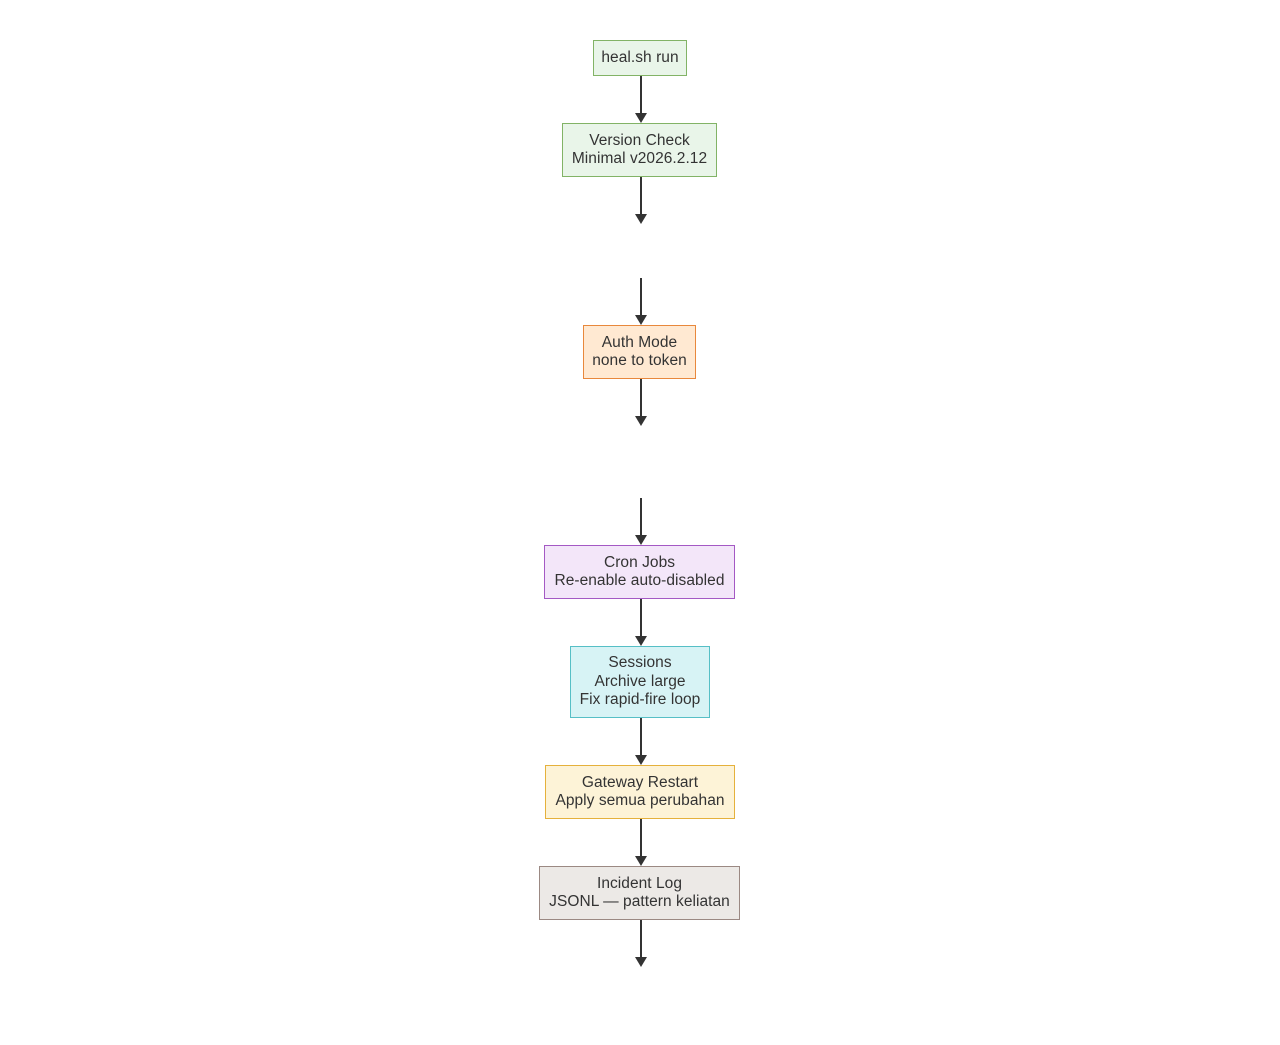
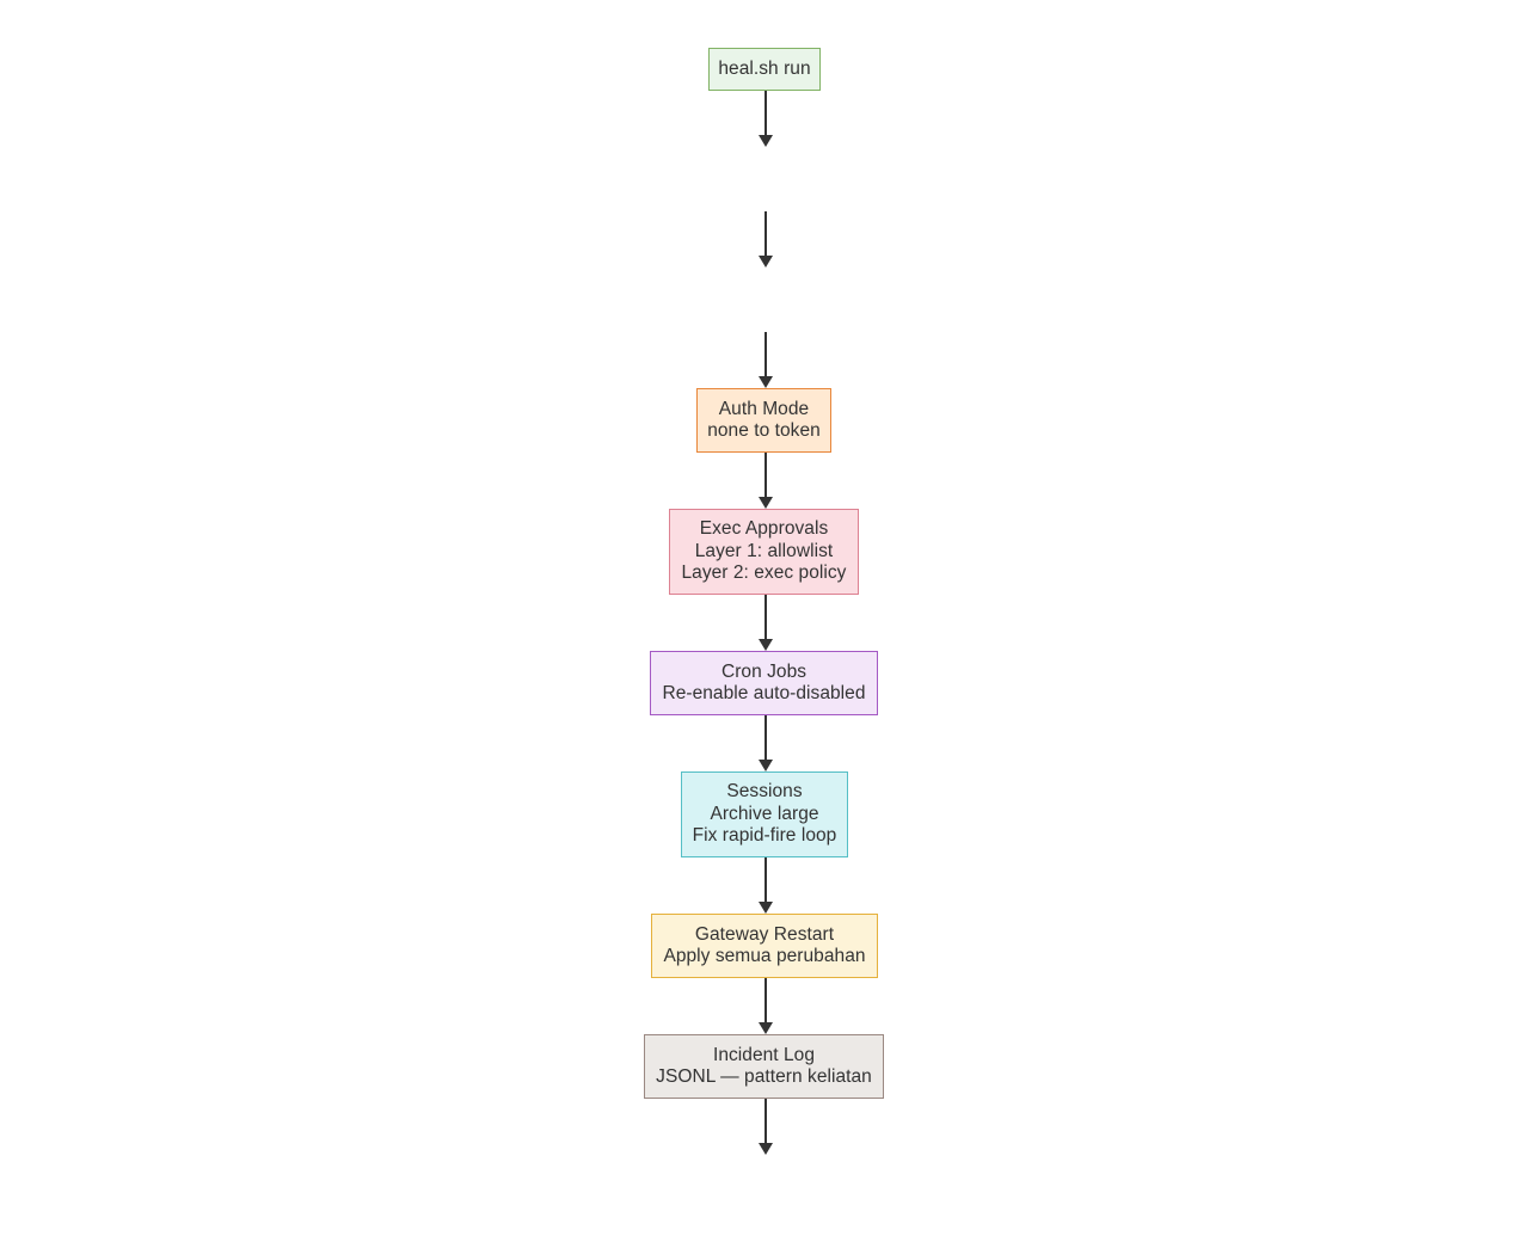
  heal.sh run
- Version Check
- Minimal v2026.2.12
  Auth Mode
  none to token
+ Exec Approvals
+ Layer 1: allowlist
+ Layer 2: exec policy
  Cron Jobs
  Re-enable auto-disabled
  Sessions
  Archive large
  Fix rapid-fire loop
  Gateway Restart
  Apply semua perubahan
  Incident Log
  JSONL — pattern keliatan
